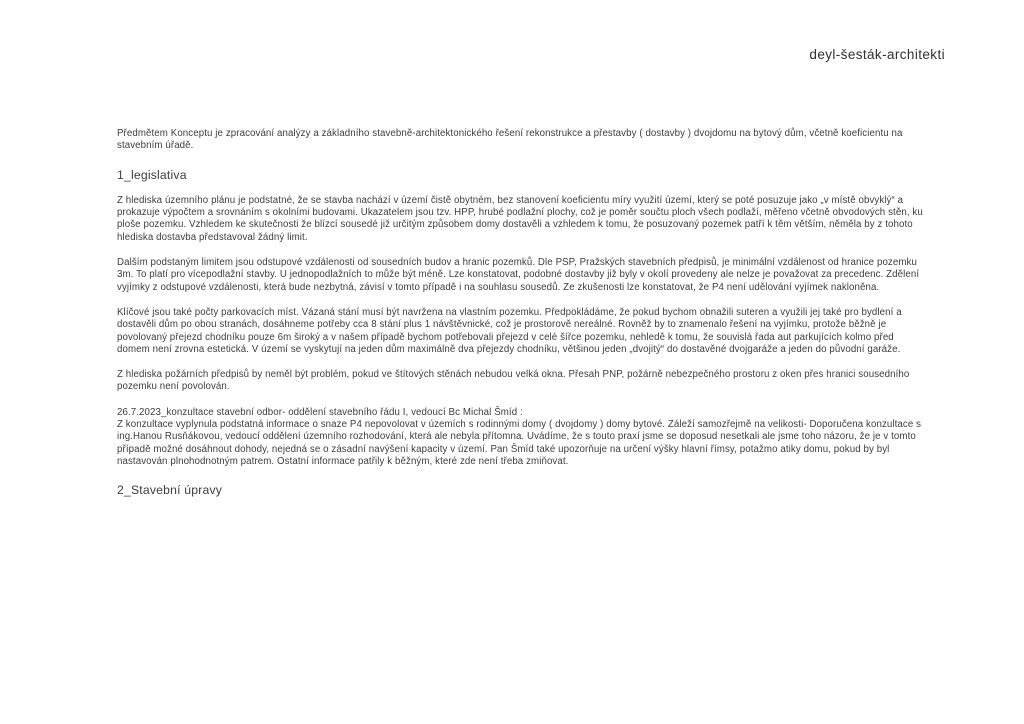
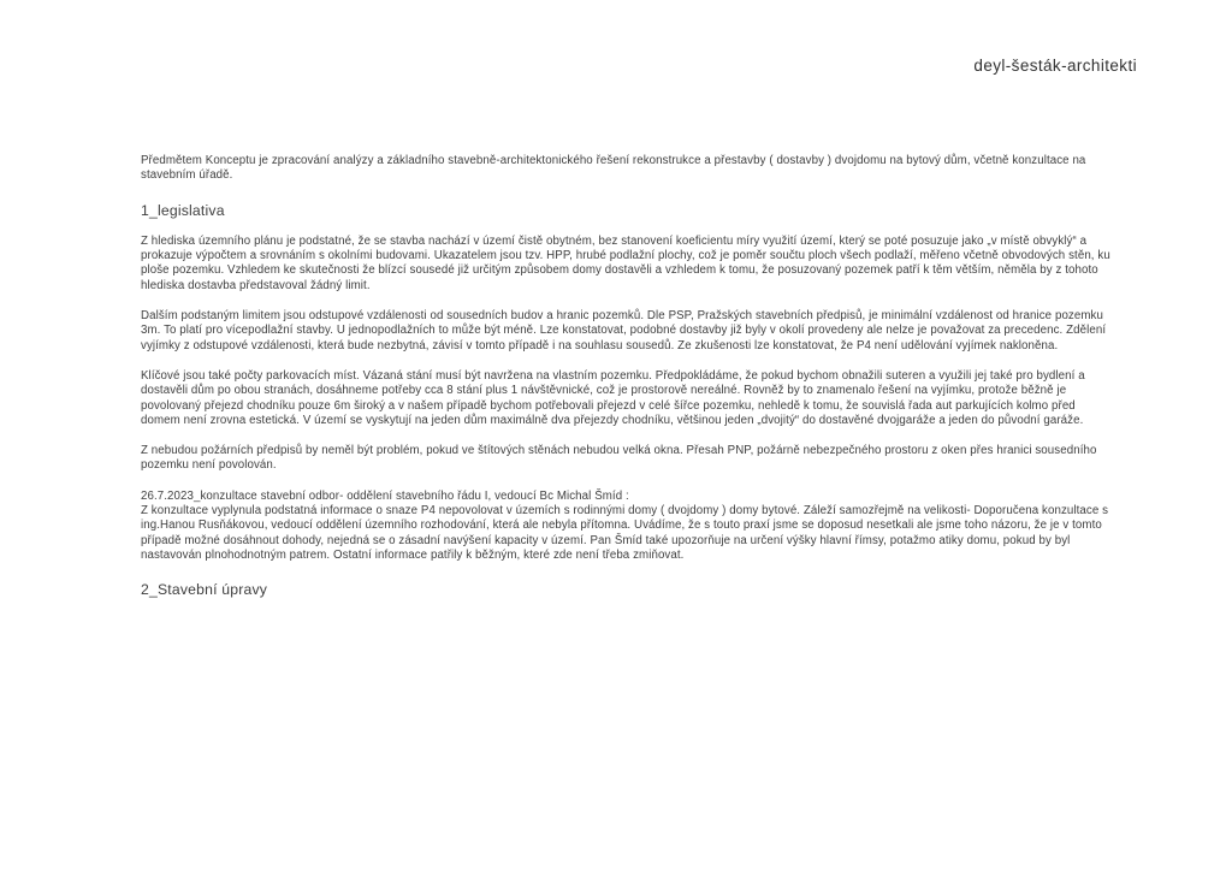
  deyl-šesták-architekti
- Předmětem Konceptu je zpracování analýzy a základního stavebně-architektonického řešení rekonstrukce a přestavby ( dostavby ) dvojdomu na bytový dům, včetně koeficientu na stavebním úřadě.
+ Předmětem Konceptu je zpracování analýzy a základního stavebně-architektonického řešení rekonstrukce a přestavby ( dostavby ) dvojdomu na bytový dům, včetně konzultace na stavebním úřadě.
  1_legislativa
  Z hlediska územního plánu je podstatné, že se stavba nachází v území čistě obytném, bez stanovení koeficientu míry využití území, který se poté posuzuje jako „v místě obvyklý“ a prokazuje výpočtem a srovnáním s okolními budovami. Ukazatelem jsou tzv. HPP, hrubé podlažní plochy, což je poměr součtu ploch všech podlaží, měřeno včetně obvodových stěn, ku ploše pozemku. Vzhledem ke skutečnosti že blízcí sousedé již určitým způsobem domy dostavěli a vzhledem k tomu, že posuzovaný pozemek patří k těm větším, něměla by z tohoto hlediska dostavba představoval žádný limit.
  Dalším podstaným limitem jsou odstupové vzdálenosti od sousedních budov a hranic pozemků. Dle PSP, Pražských stavebních předpisů, je minimální vzdálenost od hranice pozemku 3m. To platí pro vícepodlažní stavby. U jednopodlažních to může být méně. Lze konstatovat, podobné dostavby již byly v okolí provedeny ale nelze je považovat za precedenc. Zdělení vyjímky z odstupové vzdálenosti, která bude nezbytná, závisí v tomto případě i na souhlasu sousedů. Ze zkušenosti lze konstatovat, že P4 není udělování vyjímek nakloněna.
  Klíčové jsou také počty parkovacích míst. Vázaná stání musí být navržena na vlastním pozemku. Předpokládáme, že pokud bychom obnažili suteren a využili jej také pro bydlení a dostavěli dům po obou stranách, dosáhneme potřeby cca 8 stání plus 1 návštěvnické, což je prostorově nereálné. Rovněž by to znamenalo řešení na vyjímku, protože běžně je povolovaný přejezd chodníku pouze 6m široký a v našem případě bychom potřebovali přejezd v celé šířce pozemku, nehledě k tomu, že souvislá řada aut parkujících kolmo před domem není zrovna estetická. V území se vyskytují na jeden dům maximálně dva přejezdy chodníku, většinou jeden „dvojitý“ do dostavěné dvojgaráže a jeden do původní garáže.
- Z hlediska požárních předpisů by neměl být problém, pokud ve štítových stěnách nebudou velká okna. Přesah PNP, požárně nebezpečného prostoru z oken přes hranici sousedního pozemku není povolován.
+ Z nebudou požárních předpisů by neměl být problém, pokud ve štítových stěnách nebudou velká okna. Přesah PNP, požárně nebezpečného prostoru z oken přes hranici sousedního pozemku není povolován.
  26.7.2023_konzultace stavební odbor- oddělení stavebního řádu I, vedoucí Bc Michal Šmíd :
  Z konzultace vyplynula podstatná informace o snaze P4 nepovolovat v územích s rodinnými domy ( dvojdomy ) domy bytové. Záleží samozřejmě na velikosti- Doporučena konzultace s ing.Hanou Rusňákovou, vedoucí oddělení územního rozhodování, která ale nebyla přítomna. Uvádíme, že s touto praxí jsme se doposud nesetkali ale jsme toho názoru, že je v tomto případě možné dosáhnout dohody, nejedná se o zásadní navýšení kapacity v území. Pan Šmíd také upozorňuje na určení výšky hlavní římsy, potažmo atiky domu, pokud by byl nastavován plnohodnotným patrem. Ostatní informace patřily k běžným, které zde není třeba zmiňovat.
  2_Stavební úpravy
